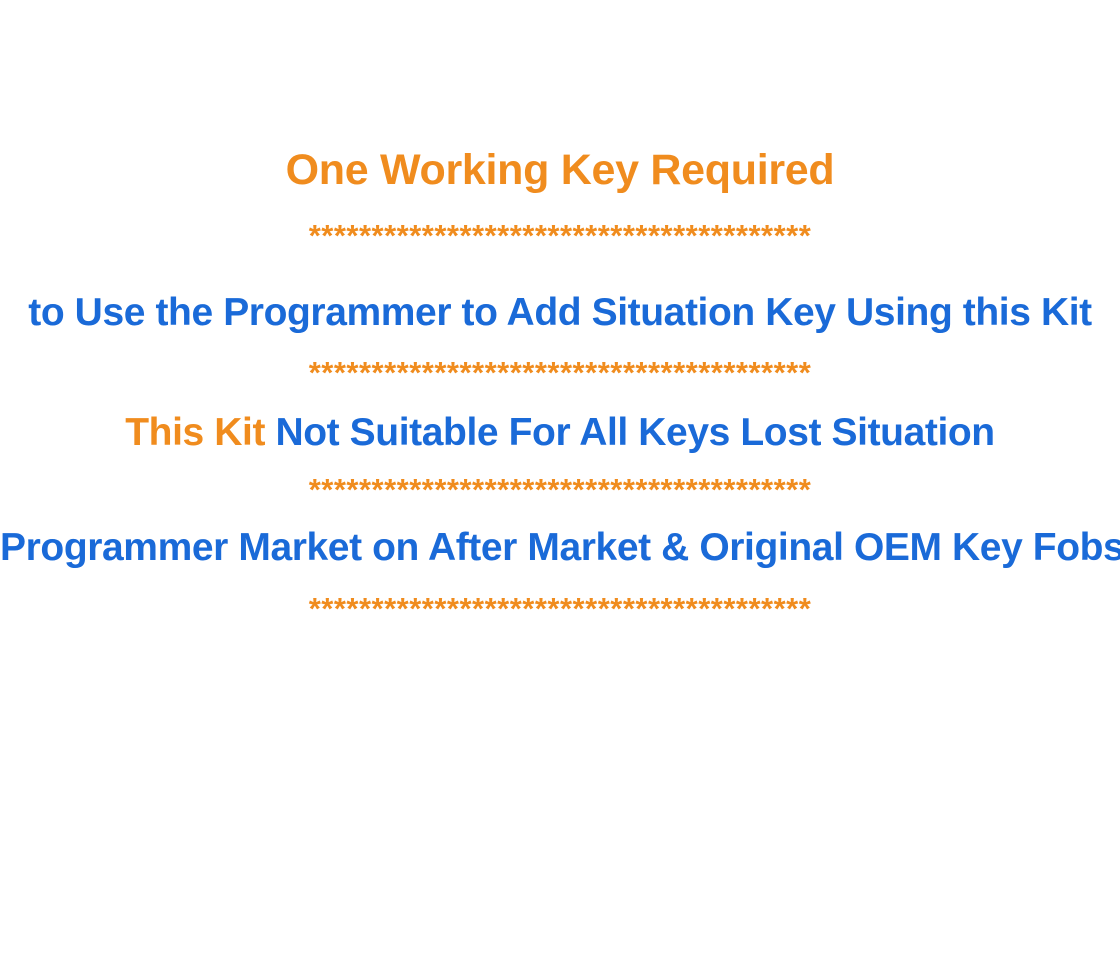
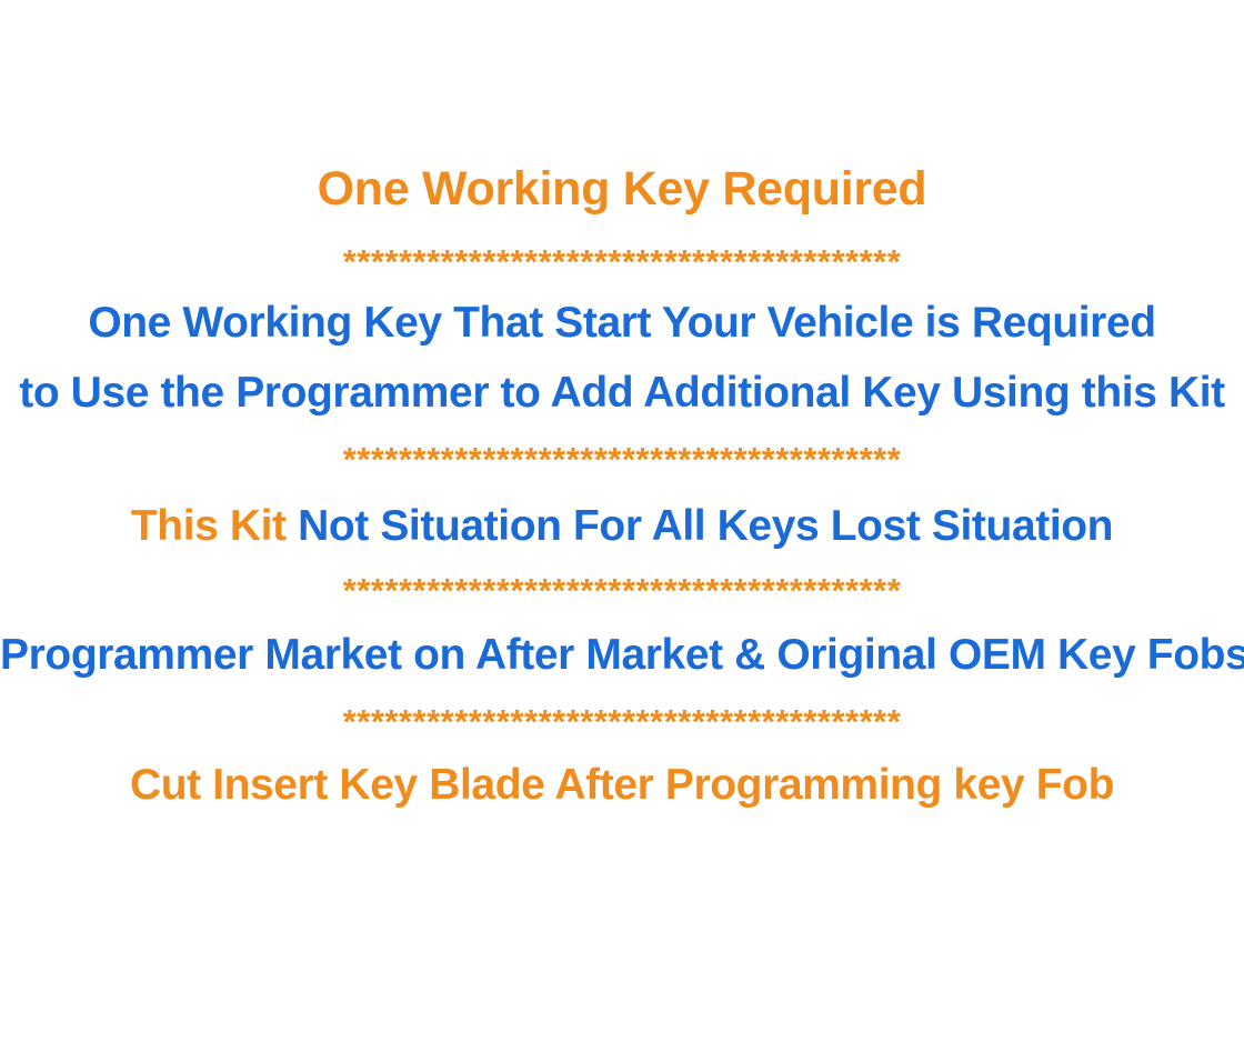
  One Working Key Required
  ****************************************
+ One Working Key That Start Your Vehicle is Required
- to Use the Programmer to Add Situation Key Using this Kit
+ to Use the Programmer to Add Additional Key Using this Kit
  ****************************************
- This Kit Not Suitable For All Keys Lost Situation
+ This Kit Not Situation For All Keys Lost Situation
  ****************************************
  Programmer Market on After Market & Original OEM Key Fobs
  ****************************************
+ Cut Insert Key Blade After Programming key Fob
